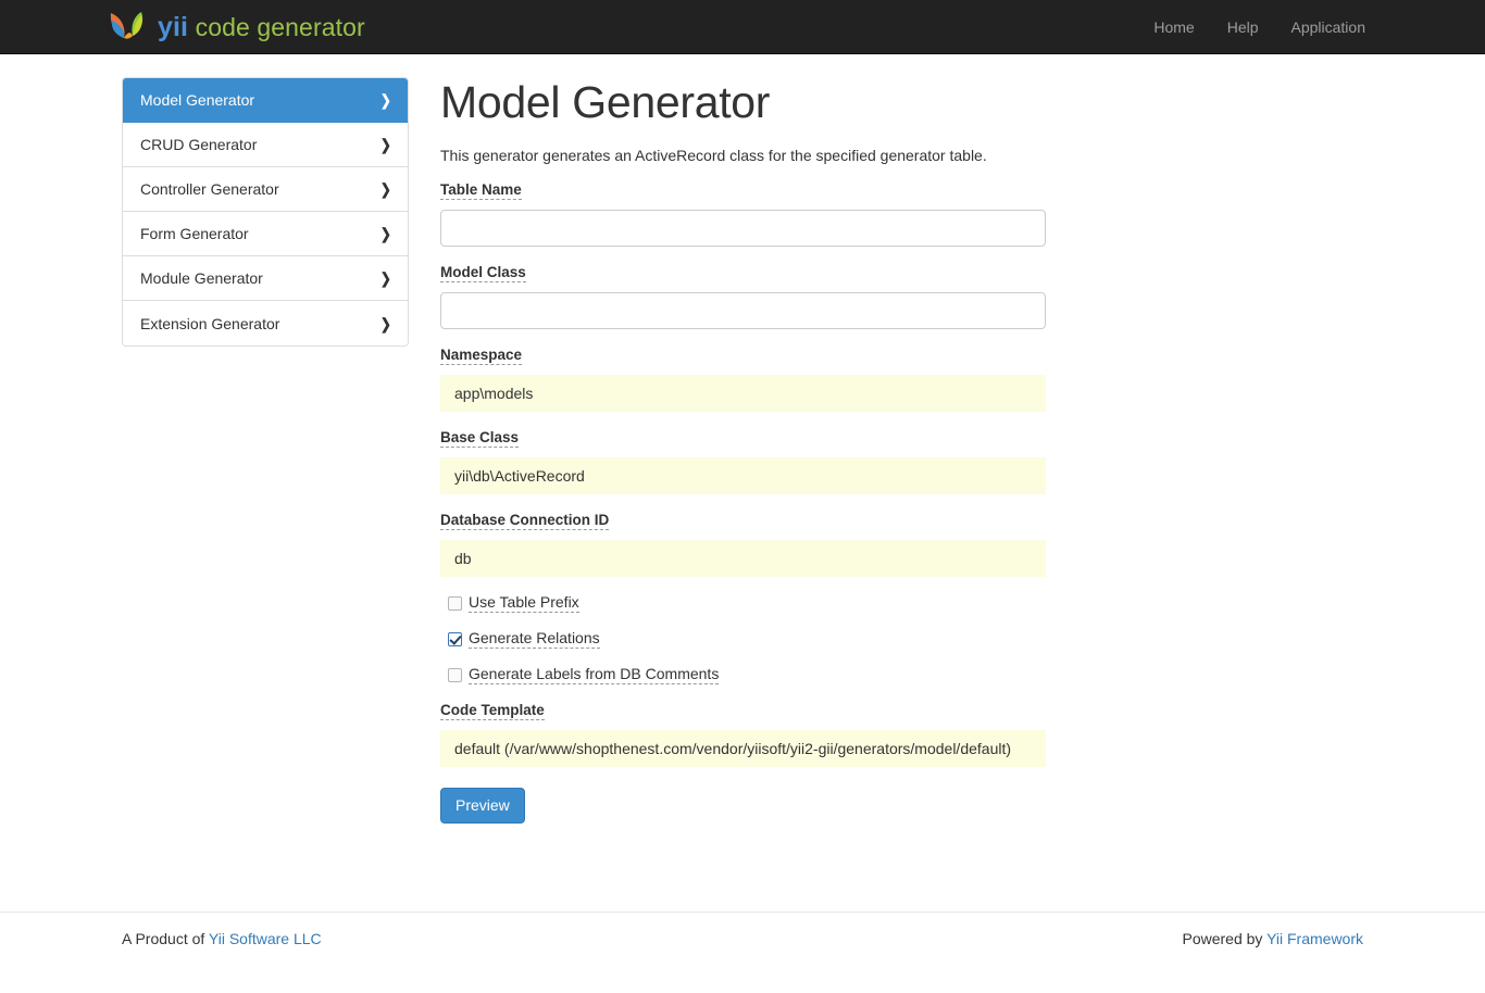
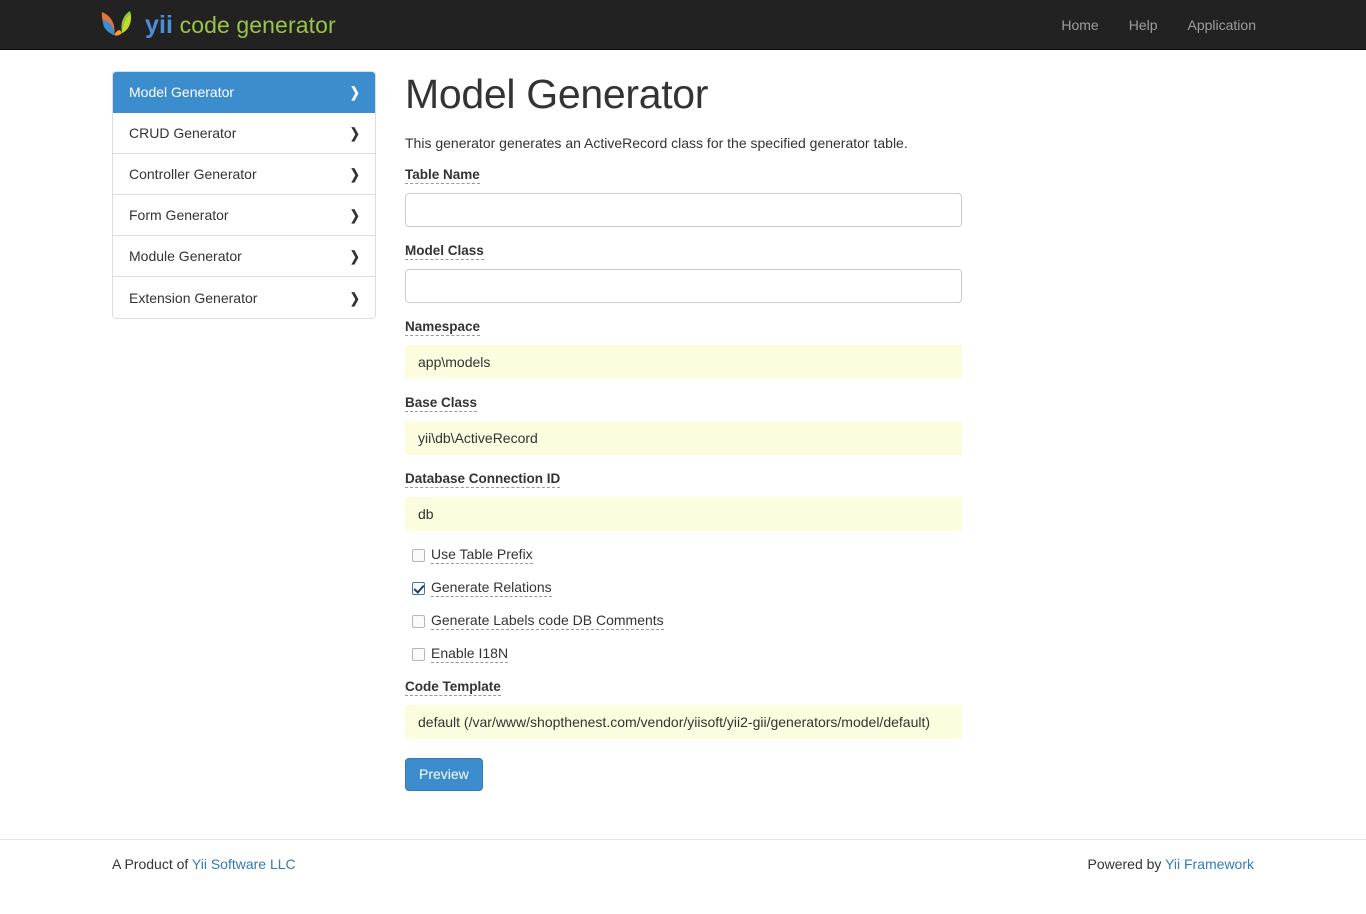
  yii code generator
  Home
  Help
  Application
  Model Generator
  ❯
  CRUD Generator
  ❯
  Controller Generator
  ❯
  Form Generator
  ❯
  Module Generator
  ❯
  Extension Generator
  ❯
  Model Generator
  This generator generates an ActiveRecord class for the specified generator table.
  Table Name
  Model Class
  Namespace
  app\models
  Base Class
  yii\db\ActiveRecord
  Database Connection ID
  db
  Use Table Prefix
  Generate Relations
- Generate Labels from DB Comments
+ Generate Labels code DB Comments
+ Enable I18N
  Code Template
  default (/var/www/shopthenest.com/vendor/yiisoft/yii2-gii/generators/model/default)
  Preview
  A Product of Yii Software LLC
  Powered by Yii Framework
